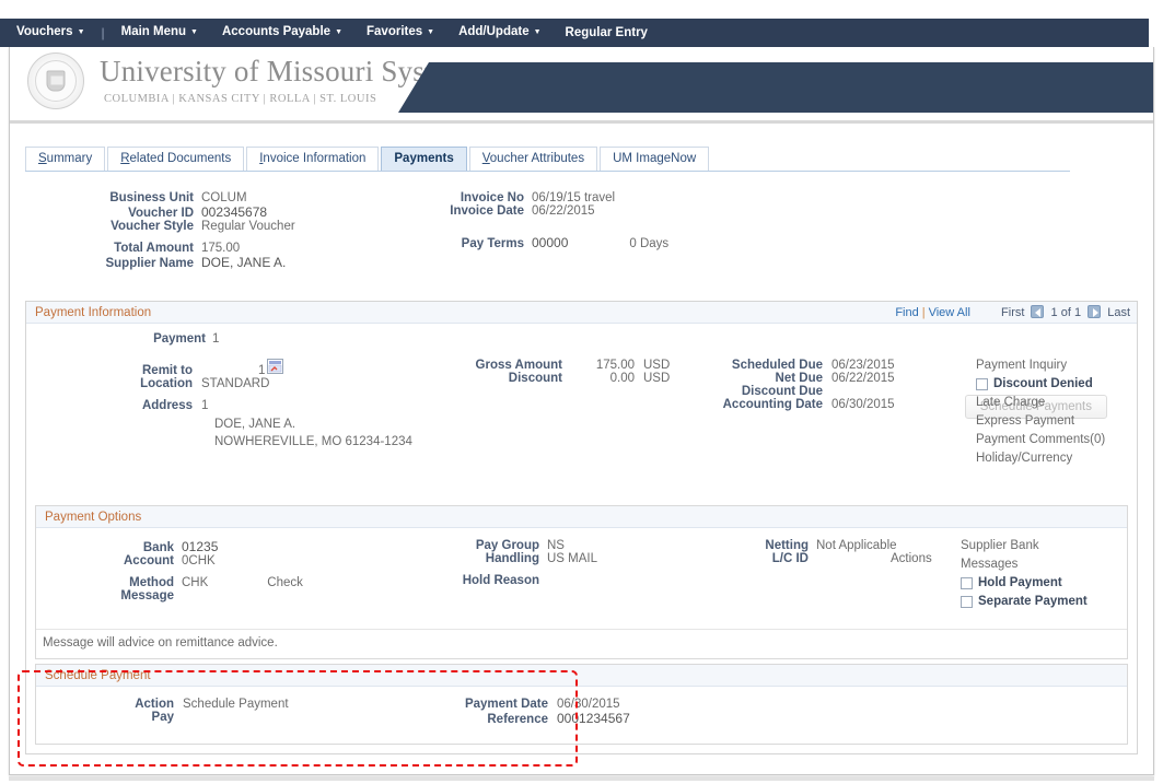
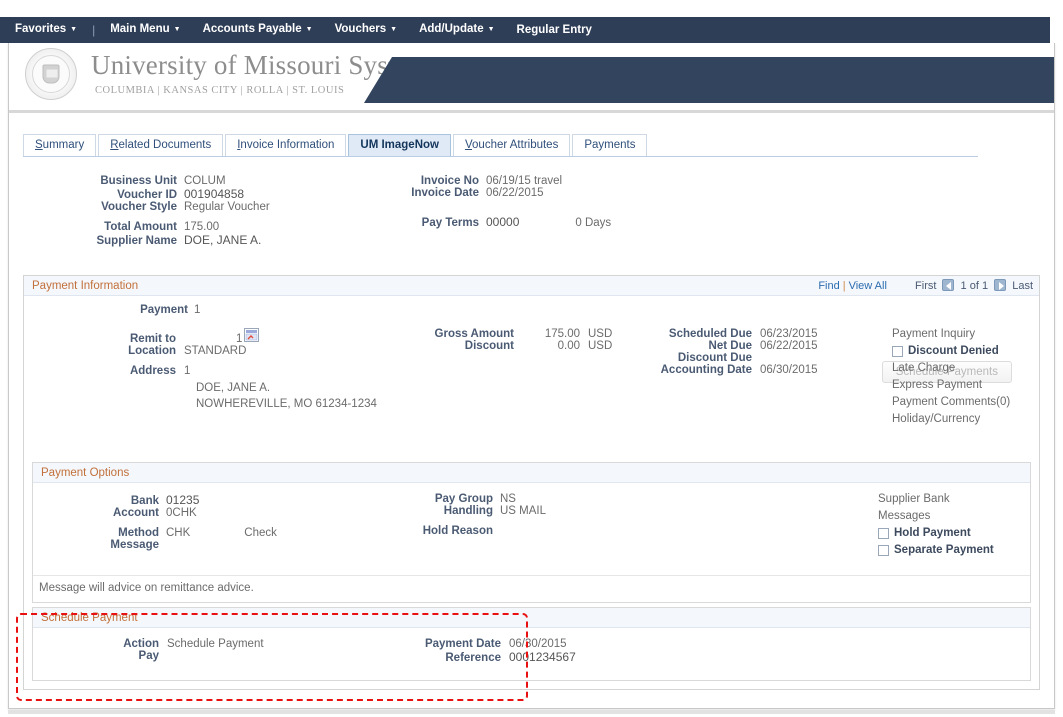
- Vouchers
+ Favorites
  |
  Main Menu
  Accounts Payable
- Favorites
+ Vouchers
  Add/Update
  Regular Entry
  University of Missouri Sys
  COLUMBIA | KANSAS CITY | ROLLA | ST. LOUIS
  Summary
  Related Documents
  Invoice Information
- Payments
+ UM ImageNow
  Voucher Attributes
- UM ImageNow
+ Payments
  Business Unit
  COLUM
  Voucher ID
- 002345678
+ 001904858
  Voucher Style
  Regular Voucher
  Total Amount
  175.00
  Supplier Name
  DOE, JANE A.
  Invoice No
  06/19/15 travel
  Invoice Date
  06/22/2015
  Pay Terms
  00000
  0 Days
  Schedule Payments
  Payment Information
  Find | View All First 1 of 1 Last
  Payment
  1
  Remit to
  1
  Location
  STANDARD
  Address
  1
  DOE, JANE A.
  NOWHEREVILLE, MO 61234-1234
  Gross Amount
  175.00
  USD
  Discount
  0.00
  USD
  Scheduled Due
  06/23/2015
  Net Due
  06/22/2015
  Discount Due
  Accounting Date
  06/30/2015
  Payment Inquiry
  Discount Denied
  Late Charge
  Express Payment
  Payment Comments(0)
  Holiday/Currency
  Payment Options
  Bank
  01235
  Account
  0CHK
  Method
  CHK
  Check
  Message
  Pay Group
  NS
  Handling
  US MAIL
  Hold Reason
- Netting
- Not Applicable
- L/C ID
- Actions
  Supplier Bank
  Messages
  Hold Payment
  Separate Payment
  Message will advice on remittance advice.
  Schedule Payment
  Action
  Schedule Payment
  Pay
  Payment Date
  06/30/2015
  Reference
  0001234567
